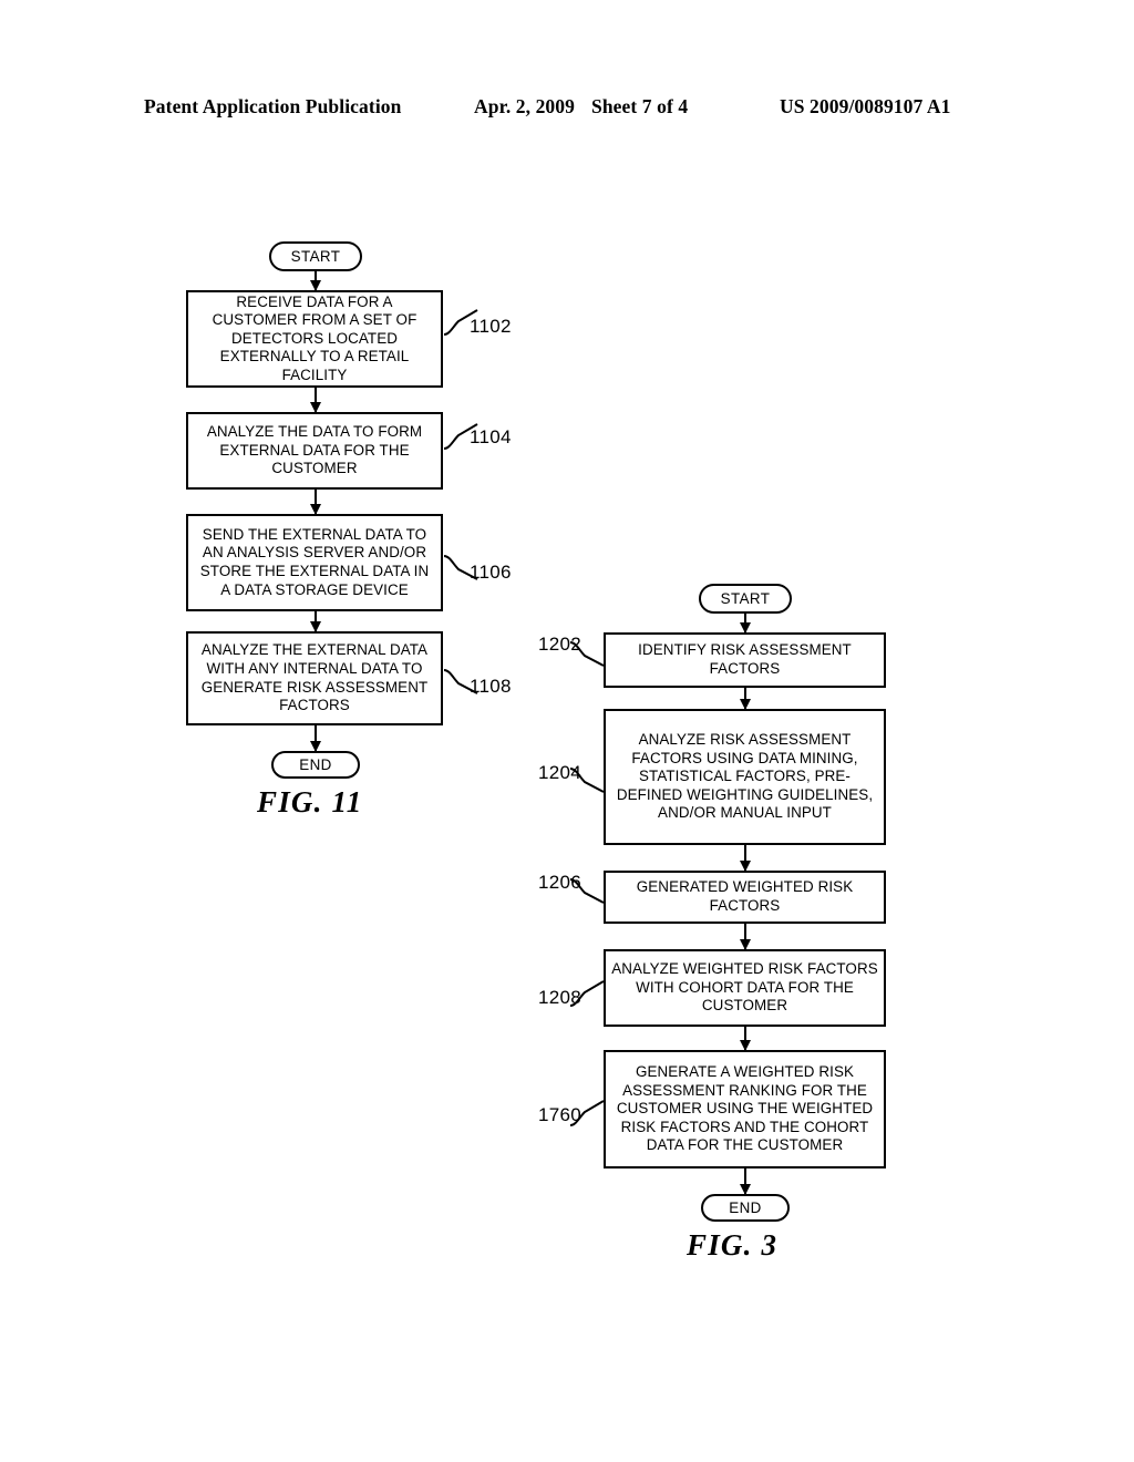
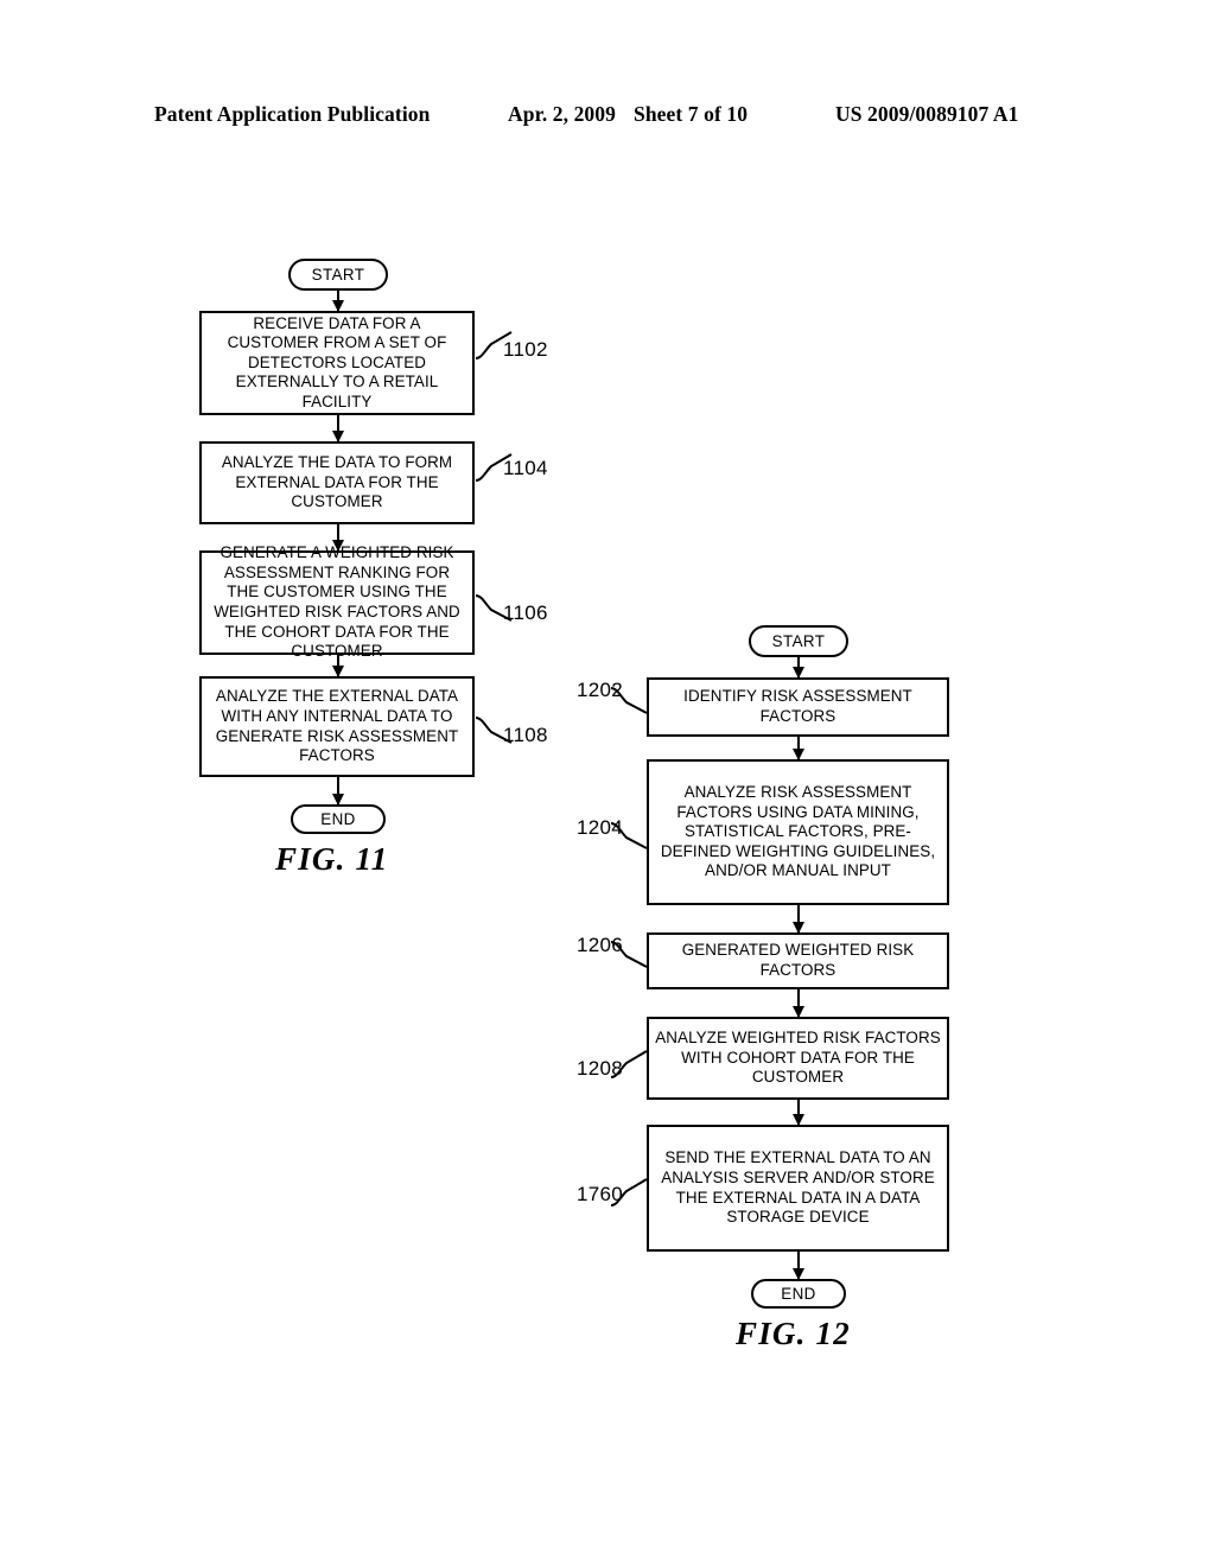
  Patent Application Publication
  Apr. 2, 2009
- Sheet 7 of 4
+ Sheet 7 of 10
  US 2009/0089107 A1
  START
  RECEIVE DATA FOR A CUSTOMER FROM A SET OF DETECTORS LOCATED EXTERNALLY TO A RETAIL FACILITY
  1102
  ANALYZE THE DATA TO FORM EXTERNAL DATA FOR THE CUSTOMER
  1104
- SEND THE EXTERNAL DATA TO AN ANALYSIS SERVER AND/OR STORE THE EXTERNAL DATA IN A DATA STORAGE DEVICE
+ GENERATE A WEIGHTED RISK ASSESSMENT RANKING FOR THE CUSTOMER USING THE WEIGHTED RISK FACTORS AND THE COHORT DATA FOR THE CUSTOMER
  1106
  ANALYZE THE EXTERNAL DATA WITH ANY INTERNAL DATA TO GENERATE RISK ASSESSMENT FACTORS
  1108
  END
  FIG. 11
  START
  IDENTIFY RISK ASSESSMENT FACTORS
  1202
  ANALYZE RISK ASSESSMENT FACTORS USING DATA MINING, STATISTICAL FACTORS, PRE-DEFINED WEIGHTING GUIDELINES, AND/OR MANUAL INPUT
  1204
  GENERATED WEIGHTED RISK FACTORS
  1206
  ANALYZE WEIGHTED RISK FACTORS WITH COHORT DATA FOR THE CUSTOMER
  1208
- GENERATE A WEIGHTED RISK ASSESSMENT RANKING FOR THE CUSTOMER USING THE WEIGHTED RISK FACTORS AND THE COHORT DATA FOR THE CUSTOMER
+ SEND THE EXTERNAL DATA TO AN ANALYSIS SERVER AND/OR STORE THE EXTERNAL DATA IN A DATA STORAGE DEVICE
  1760
  END
- FIG. 3
+ FIG. 12
